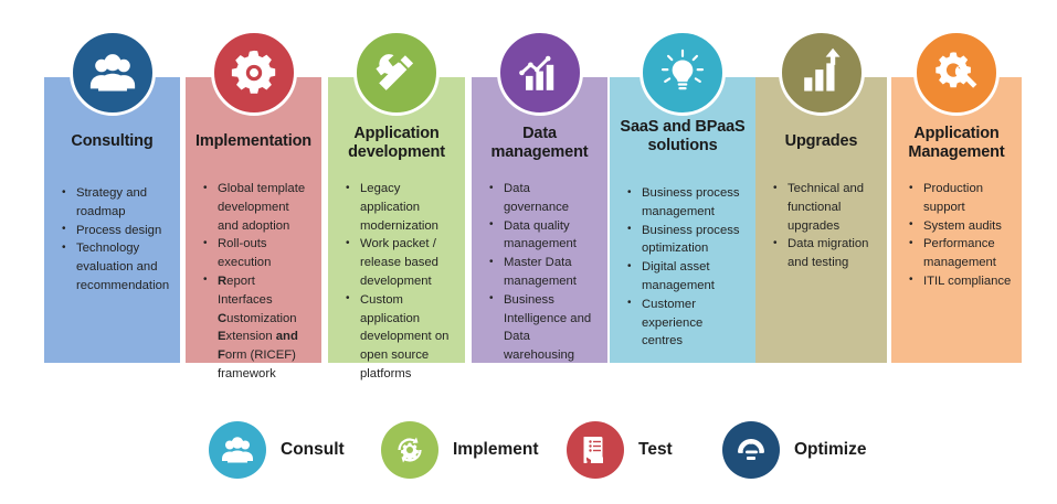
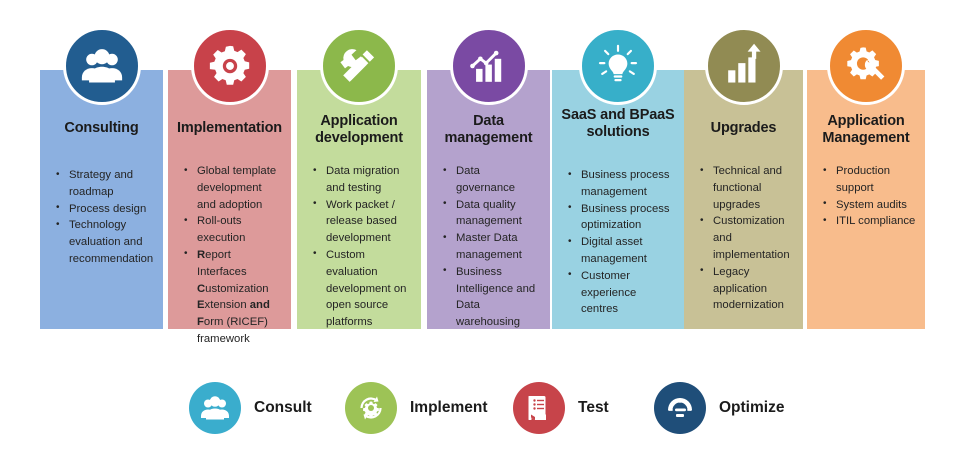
  Consulting
  Strategy and roadmap
  Process design
  Technology evaluation and recommendation
  Implementation
  Global template development and adoption
  Roll-outs execution
  Report Interfaces Customization Extension and Form (RICEF) framework
  Application development
- Legacy application modernization
+ Data migration and testing
  Work packet / release based development
- Custom application development on open source platforms
+ Custom evaluation development on open source platforms
  Data management
  Data governance
  Data quality management
  Master Data management
  Business Intelligence and Data warehousing
  SaaS and BPaaS solutions
  Business process management
  Business process optimization
  Digital asset management
  Customer experience centres
  Upgrades
  Technical and functional upgrades
+ Customization and implementation
- Data migration and testing
+ Legacy application modernization
  Application Management
  Production support
  System audits
- Performance management
  ITIL compliance
  Consult
  Implement
  Test
  Optimize
